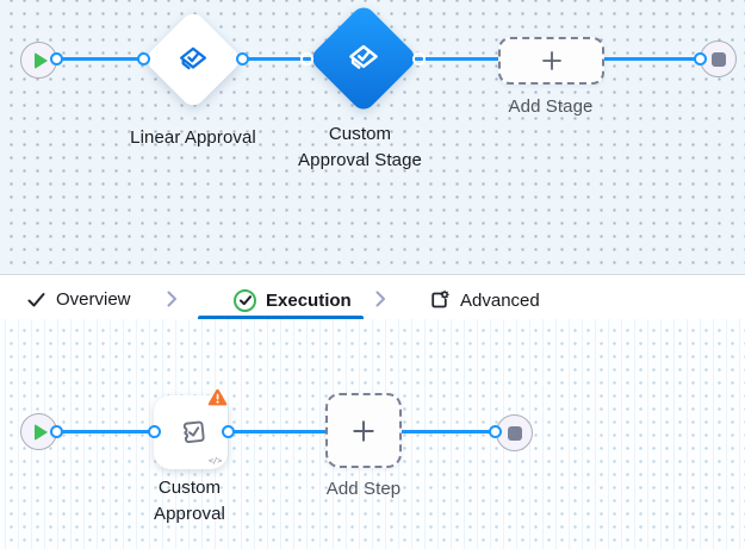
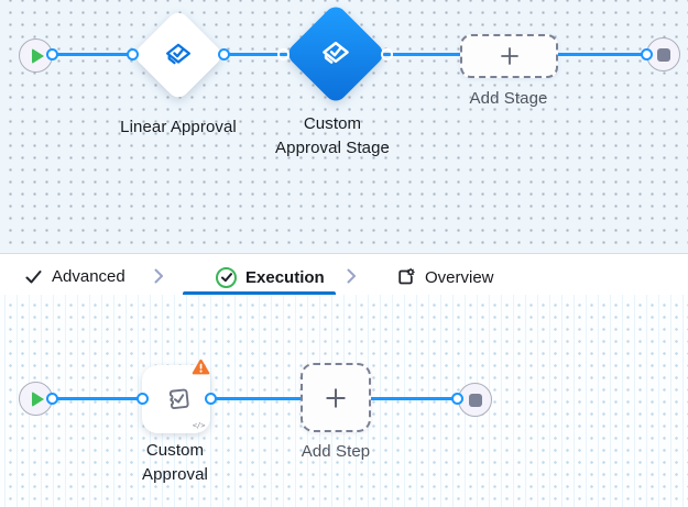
  Linear Approval
  Custom Approval Stage
  Add Stage
- Overview
+ Advanced
  Execution
- Advanced
+ Overview
  </>
  Custom Approval
  Add Step
